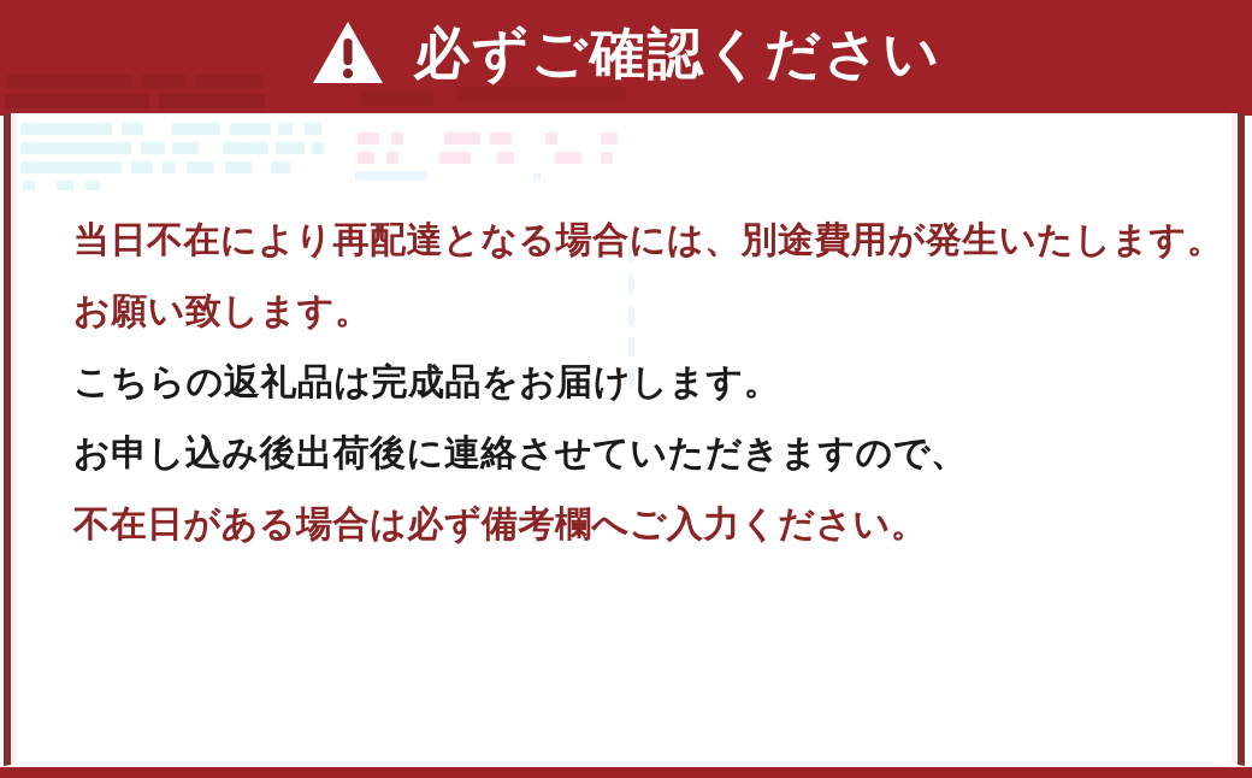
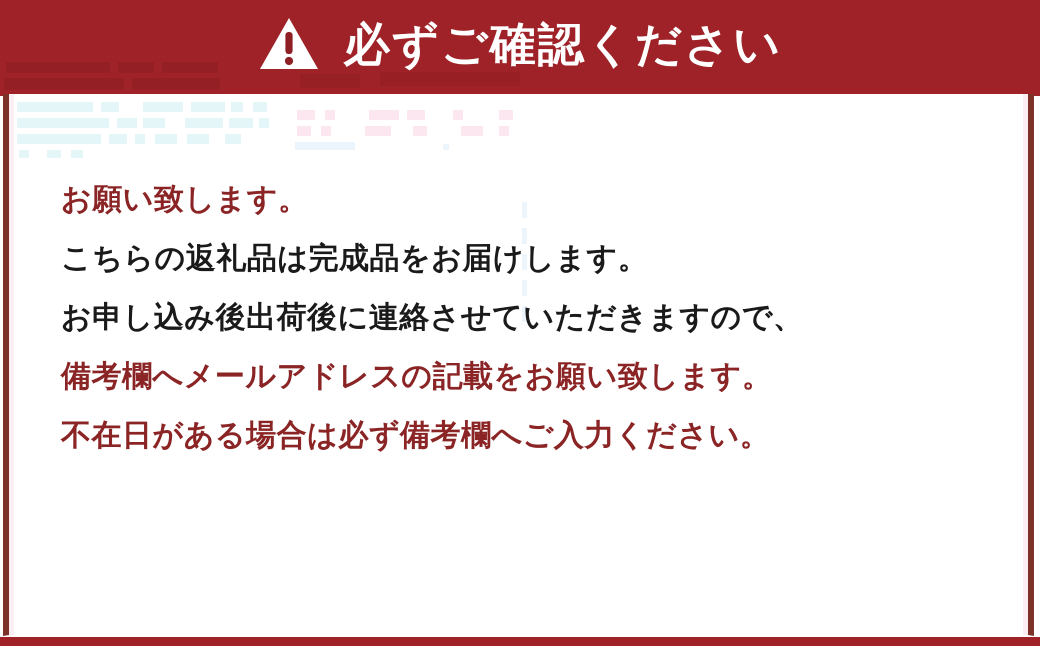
  必ずご確認ください
- 当日不在により再配達となる場合には、別途費用が発生いたします。
  お願い致します。
  こちらの返礼品は完成品をお届けします。
  お申し込み後出荷後に連絡させていただきますので、
+ 備考欄へメールアドレスの記載をお願い致します。
  不在日がある場合は必ず備考欄へご入力ください。
